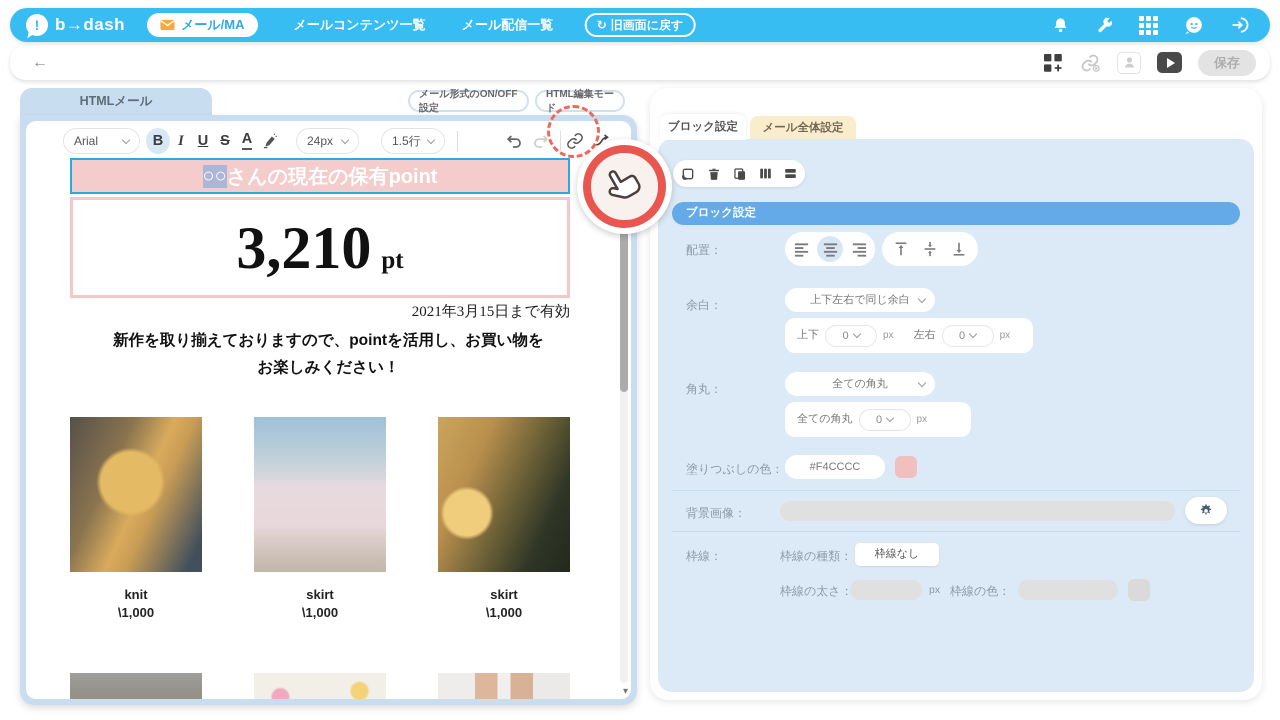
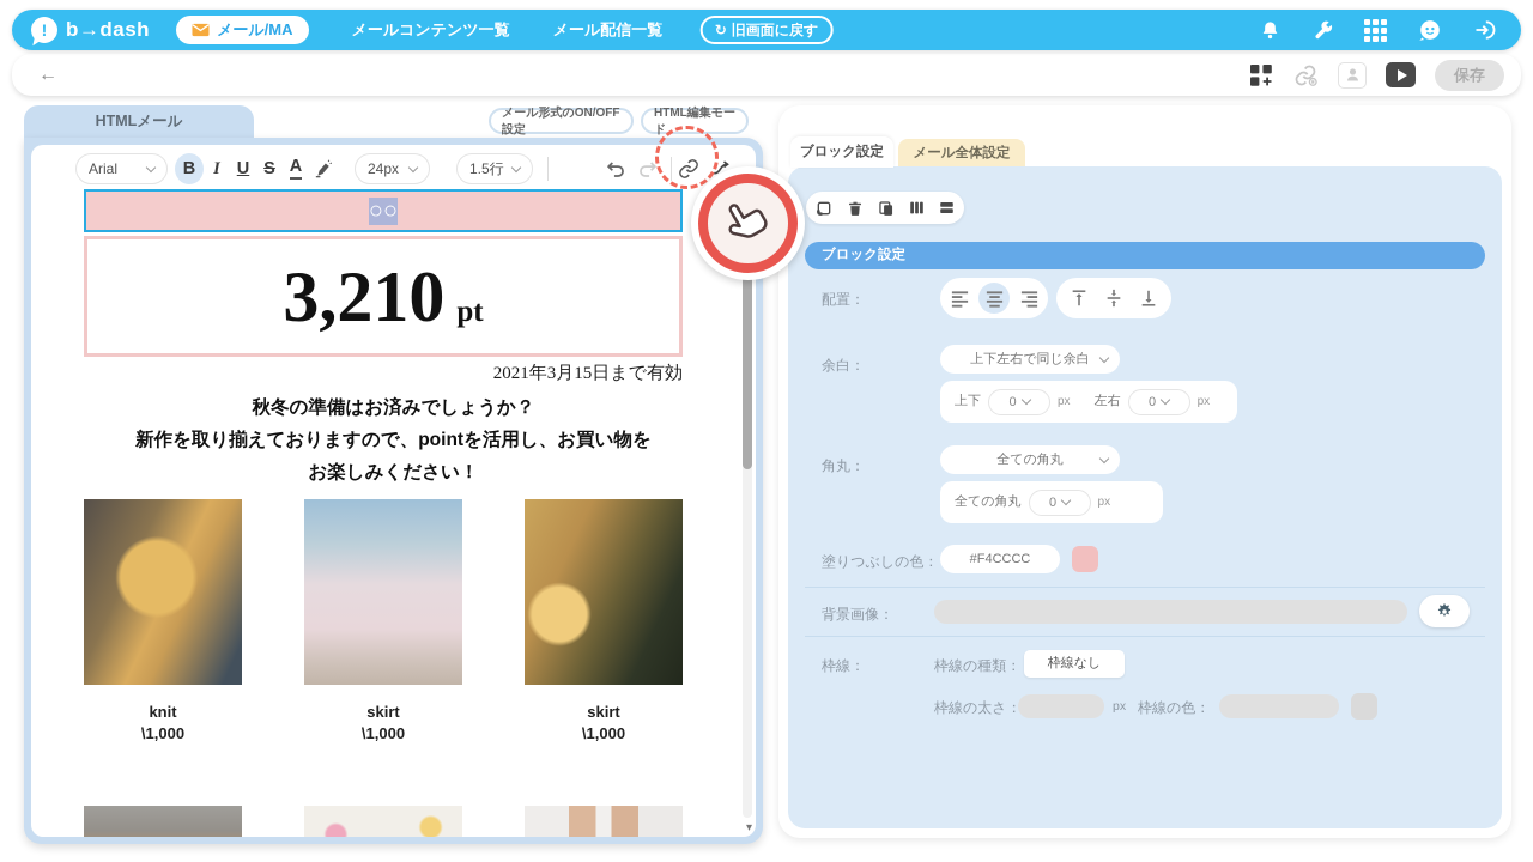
  !
  b→dash
  メール/MA
  メールコンテンツ一覧
  メール配信一覧
  ↻
  旧画面に戻す
  ←
  保存
  HTMLメール
  メール形式のON/OFF設定
  HTML編集モード
  Arial
  B
  I
  U
  S
  A
  24px
  1.5行
  ○○
- さんの現在の保有point
  3,210
  pt
  2021年3月15日まで有効
+ 秋冬の準備はお済みでしょうか？
  新作を取り揃えておりますので、pointを活用し、お買い物を
  お楽しみください！
  knit
  \1,000
  skirt
  \1,000
  skirt
  \1,000
  ▾
  ブロック設定
  メール全体設定
  ブロック設定
  配置：
  余白：
  上下左右で同じ余白
  上下
  0
  px
  左右
  0
  px
  角丸：
  全ての角丸
  全ての角丸
  0
  px
  塗りつぶしの色：
  #F4CCCC
  背景画像：
  枠線：
  枠線の種類：
  枠線なし
  枠線の太さ：
  px
  枠線の色：
